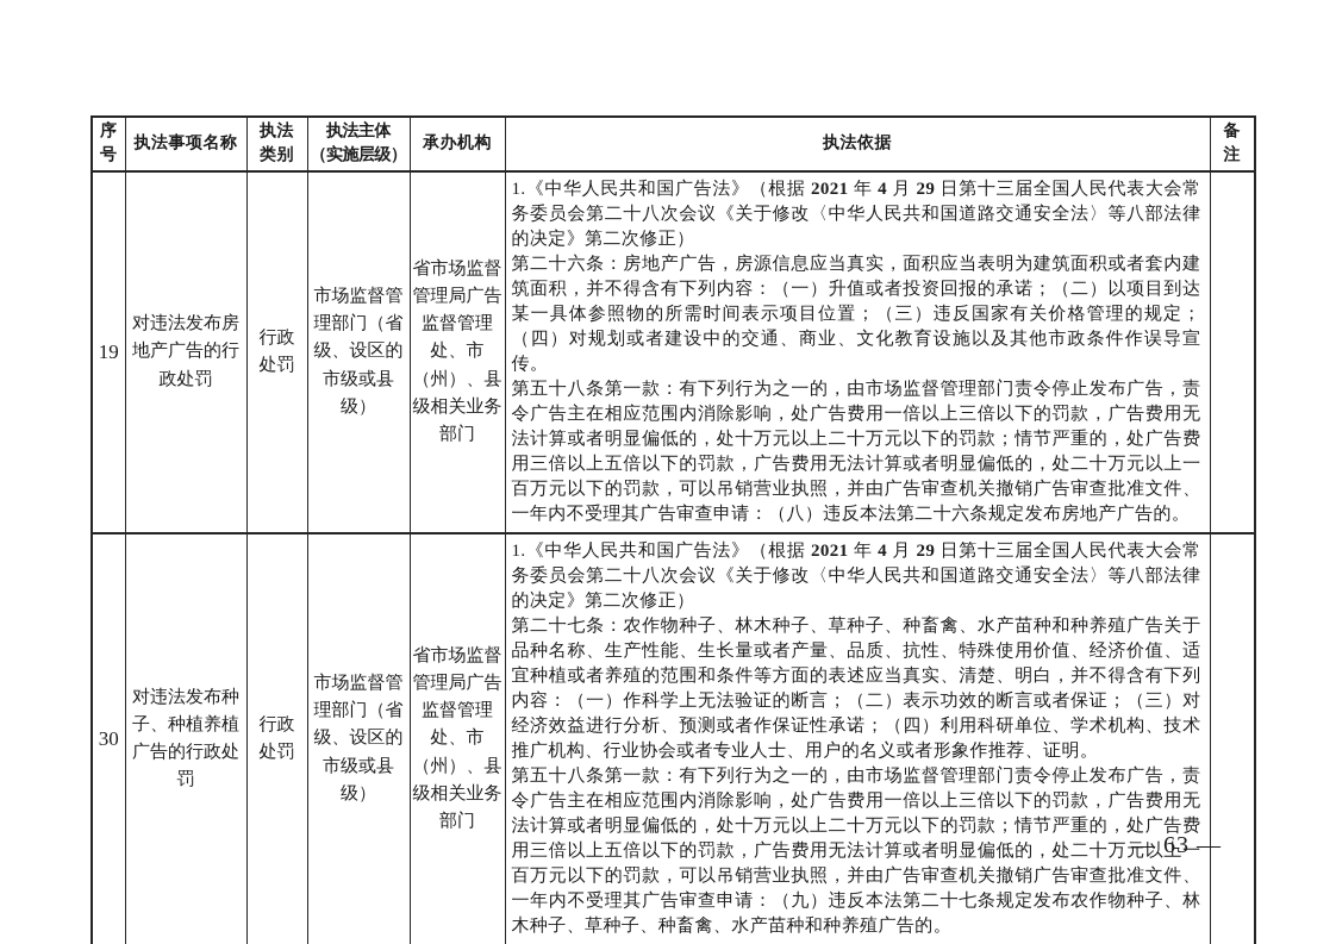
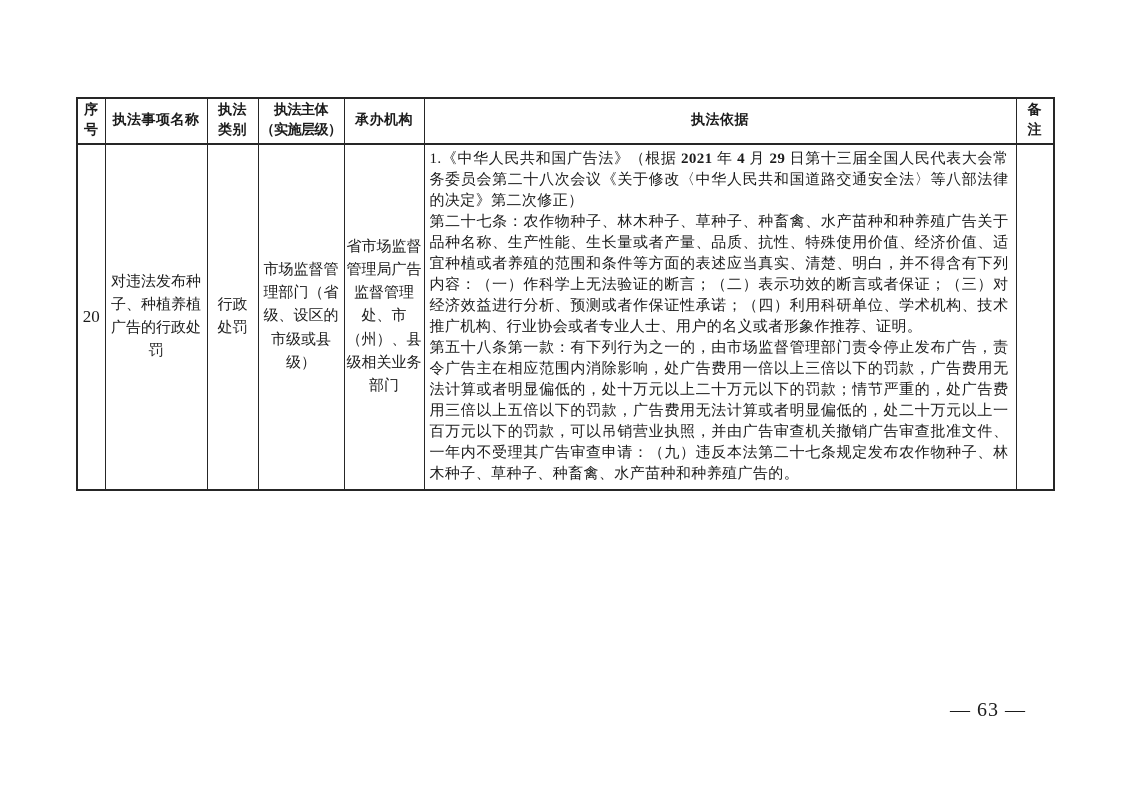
  序 号	执法事项名称	执法 类别	执法主体 （实施层级）	承办机构	执法依据	备 注
- 19	对违法发布房地产广告的行政处罚	行政处罚	市场监督管理部门（省级、设区的市级或县级）	省市场监督管理局广告监督管理处、市（州）、县级相关业务部门	1.《中华人民共和国广告法》（根据 2021 年 4 月 29 日第十三届全国人民代表大会常务委员会第二十八次会议《关于修改〈中华人民共和国道路交通安全法〉等八部法律的决定》第二次修正）第二十六条：房地产广告，房源信息应当真实，面积应当表明为建筑面积或者套内建筑面积，并不得含有下列内容：（一）升值或者投资回报的承诺；（二）以项目到达某一具体参照物的所需时间表示项目位置；（三）违反国家有关价格管理的规定；（四）对规划或者建设中的交通、商业、文化教育设施以及其他市政条件作误导宣传。第五十八条第一款：有下列行为之一的，由市场监督管理部门责令停止发布广告，责令广告主在相应范围内消除影响，处广告费用一倍以上三倍以下的罚款，广告费用无法计算或者明显偏低的，处十万元以上二十万元以下的罚款；情节严重的，处广告费用三倍以上五倍以下的罚款，广告费用无法计算或者明显偏低的，处二十万元以上一百万元以下的罚款，可以吊销营业执照，并由广告审查机关撤销广告审查批准文件、一年内不受理其广告审查申请：（八）违反本法第二十六条规定发布房地产广告的。
- 30	对违法发布种子、种植养植广告的行政处罚	行政处罚	市场监督管理部门（省级、设区的市级或县级）	省市场监督管理局广告监督管理处、市（州）、县级相关业务部门	1.《中华人民共和国广告法》（根据 2021 年 4 月 29 日第十三届全国人民代表大会常务委员会第二十八次会议《关于修改〈中华人民共和国道路交通安全法〉等八部法律的决定》第二次修正）第二十七条：农作物种子、林木种子、草种子、种畜禽、水产苗种和种养殖广告关于品种名称、生产性能、生长量或者产量、品质、抗性、特殊使用价值、经济价值、适宜种植或者养殖的范围和条件等方面的表述应当真实、清楚、明白，并不得含有下列内容：（一）作科学上无法验证的断言；（二）表示功效的断言或者保证；（三）对经济效益进行分析、预测或者作保证性承诺；（四）利用科研单位、学术机构、技术推广机构、行业协会或者专业人士、用户的名义或者形象作推荐、证明。第五十八条第一款：有下列行为之一的，由市场监督管理部门责令停止发布广告，责令广告主在相应范围内消除影响，处广告费用一倍以上三倍以下的罚款，广告费用无法计算或者明显偏低的，处十万元以上二十万元以下的罚款；情节严重的，处广告费用三倍以上五倍以下的罚款，广告费用无法计算或者明显偏低的，处二十万元以上一百万元以下的罚款，可以吊销营业执照，并由广告审查机关撤销广告审查批准文件、一年内不受理其广告审查申请：（九）违反本法第二十七条规定发布农作物种子、林木种子、草种子、种畜禽、水产苗种和种养殖广告的。
+ 20	对违法发布种子、种植养植广告的行政处罚	行政处罚	市场监督管理部门（省级、设区的市级或县级）	省市场监督管理局广告监督管理处、市（州）、县级相关业务部门	1.《中华人民共和国广告法》（根据 2021 年 4 月 29 日第十三届全国人民代表大会常务委员会第二十八次会议《关于修改〈中华人民共和国道路交通安全法〉等八部法律的决定》第二次修正）第二十七条：农作物种子、林木种子、草种子、种畜禽、水产苗种和种养殖广告关于品种名称、生产性能、生长量或者产量、品质、抗性、特殊使用价值、经济价值、适宜种植或者养殖的范围和条件等方面的表述应当真实、清楚、明白，并不得含有下列内容：（一）作科学上无法验证的断言；（二）表示功效的断言或者保证；（三）对经济效益进行分析、预测或者作保证性承诺；（四）利用科研单位、学术机构、技术推广机构、行业协会或者专业人士、用户的名义或者形象作推荐、证明。第五十八条第一款：有下列行为之一的，由市场监督管理部门责令停止发布广告，责令广告主在相应范围内消除影响，处广告费用一倍以上三倍以下的罚款，广告费用无法计算或者明显偏低的，处十万元以上二十万元以下的罚款；情节严重的，处广告费用三倍以上五倍以下的罚款，广告费用无法计算或者明显偏低的，处二十万元以上一百万元以下的罚款，可以吊销营业执照，并由广告审查机关撤销广告审查批准文件、一年内不受理其广告审查申请：（九）违反本法第二十七条规定发布农作物种子、林木种子、草种子、种畜禽、水产苗种和种养殖广告的。
  — 63 —
